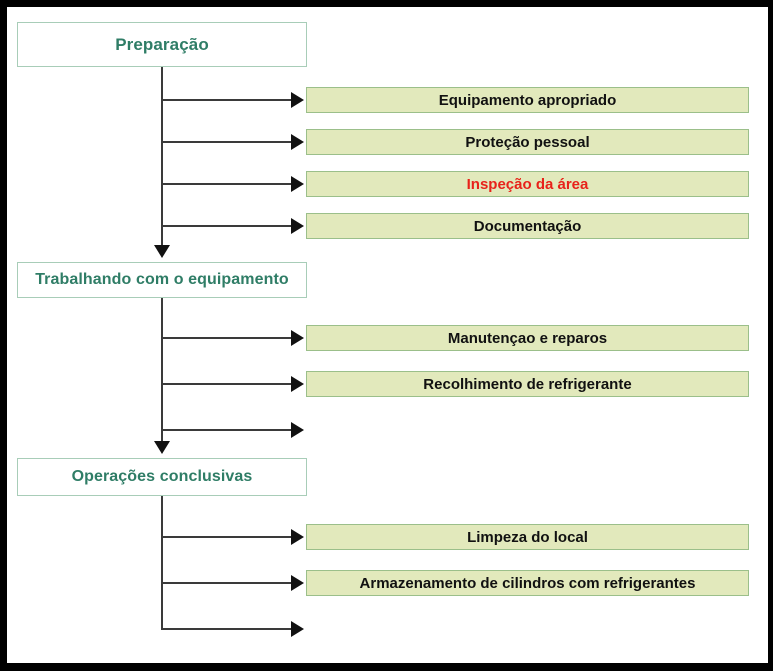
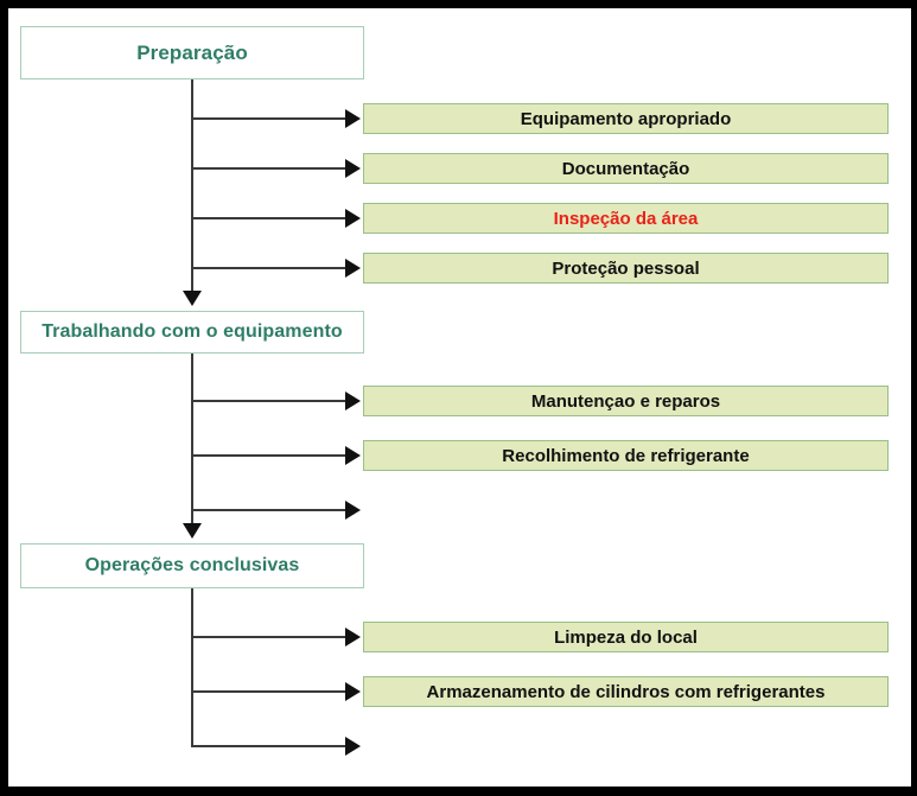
  Preparação
  Equipamento apropriado
- Proteção pessoal
+ Documentação
  Inspeção da área
- Documentação
+ Proteção pessoal
  Trabalhando com o equipamento
  Manutençao e reparos
  Recolhimento de refrigerante
  Operações conclusivas
  Limpeza do local
  Armazenamento de cilindros com refrigerantes
